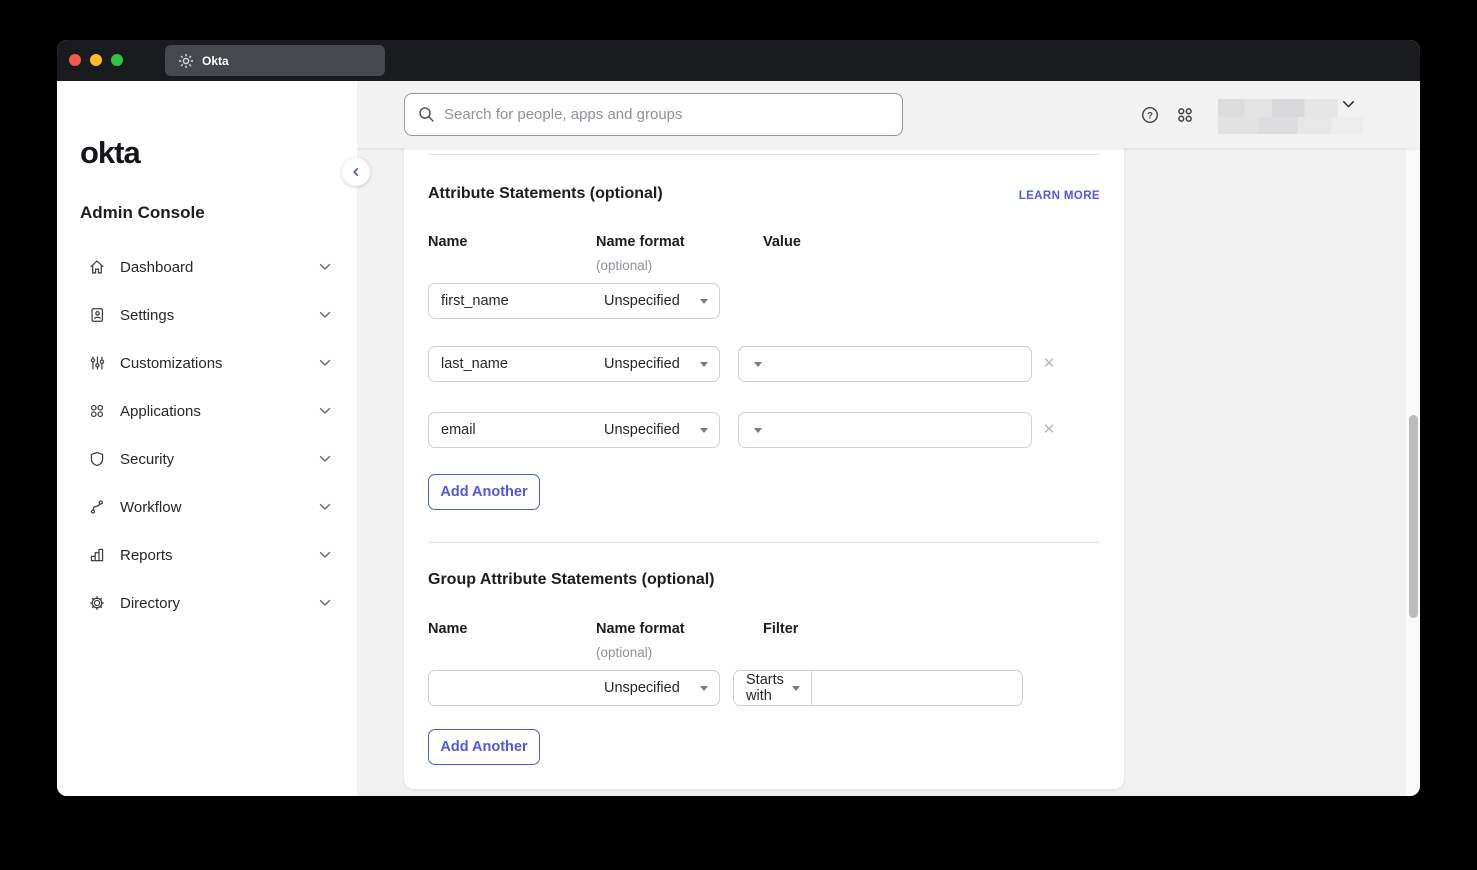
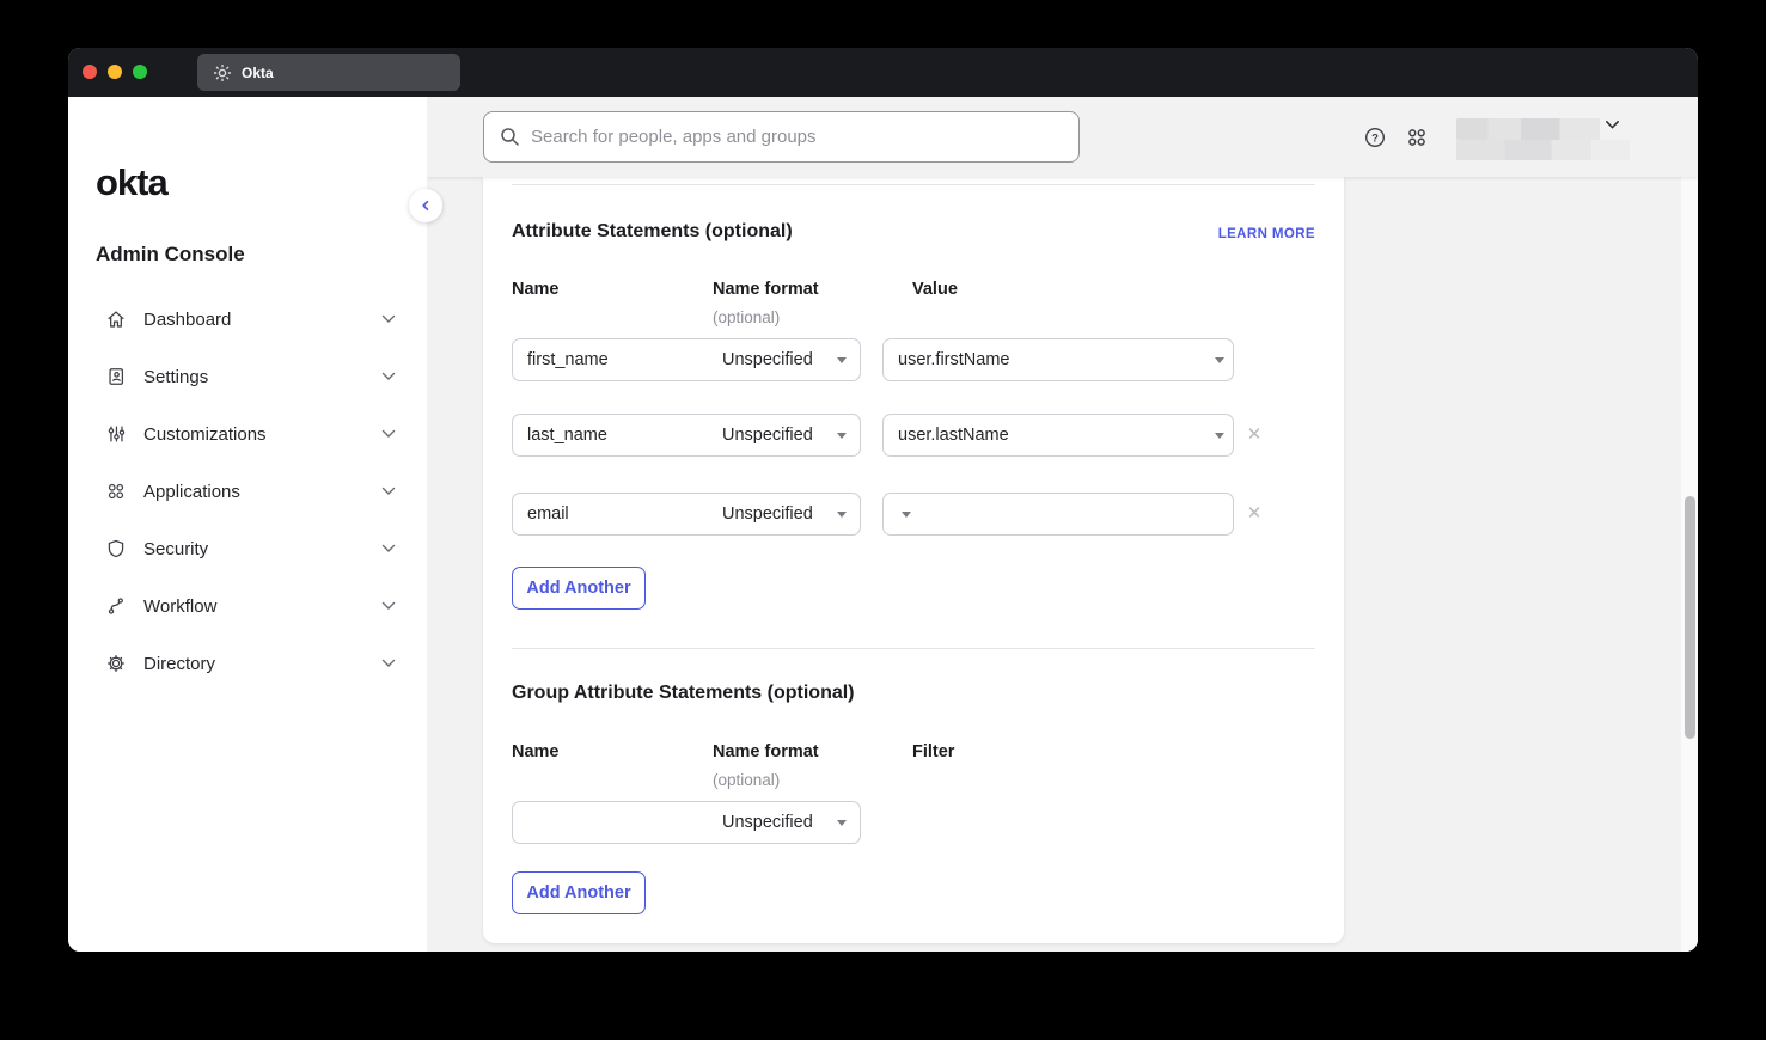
  Okta
  okta
  Admin Console
  Dashboard
  Settings
  Customizations
  Applications
  Security
  Workflow
- Reports
  Directory
  Search for people, apps and groups
  ?
  Attribute Statements (optional)
  LEARN MORE
  Name
  Name format
  (optional)
  Value
  first_name
  Unspecified
+ user.firstName
  last_name
  Unspecified
+ user.lastName
  email
  Unspecified
  Add Another
  Group Attribute Statements (optional)
  Name
  Name format
  (optional)
  Filter
  Unspecified
- Starts with
  Add Another
